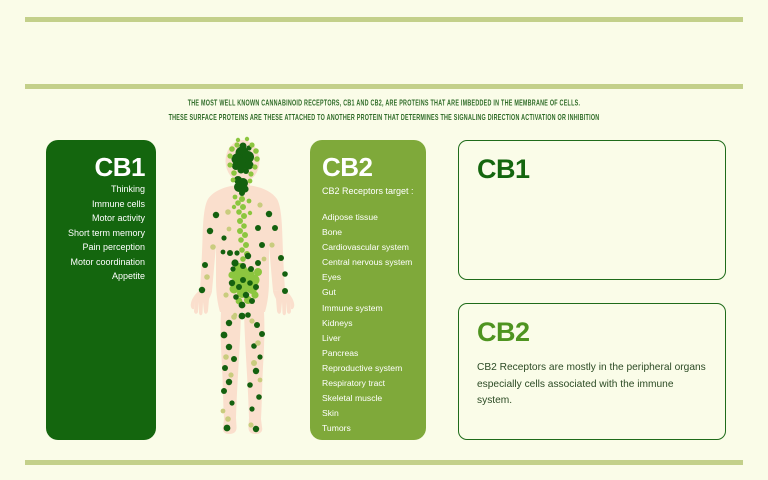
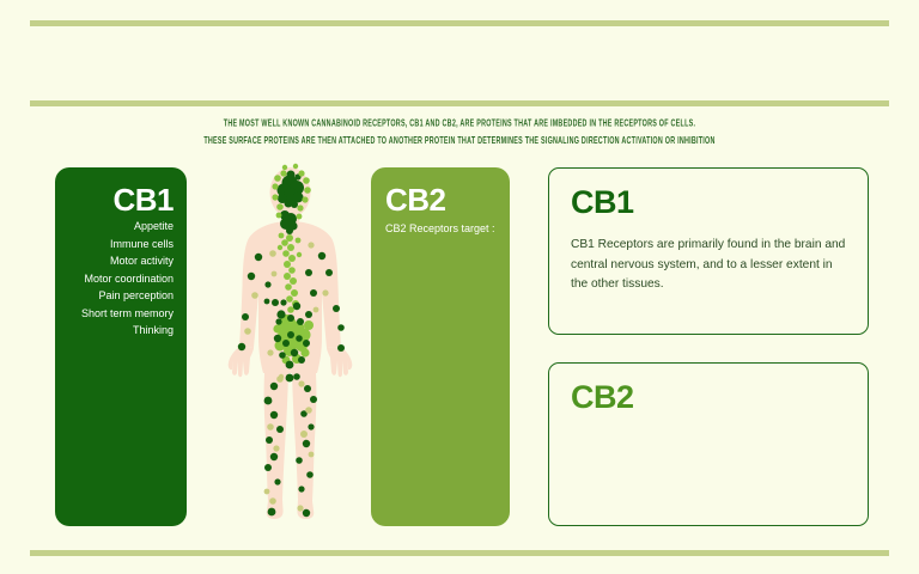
- THE MOST WELL KNOWN CANNABINOID RECEPTORS, CB1 AND CB2, ARE PROTEINS THAT ARE IMBEDDED IN THE MEMBRANE OF CELLS.
+ THE MOST WELL KNOWN CANNABINOID RECEPTORS, CB1 AND CB2, ARE PROTEINS THAT ARE IMBEDDED IN THE RECEPTORS OF CELLS.
- THESE SURFACE PROTEINS ARE THESE ATTACHED TO ANOTHER PROTEIN THAT DETERMINES THE SIGNALING DIRECTION ACTIVATION OR INHIBITION
+ THESE SURFACE PROTEINS ARE THEN ATTACHED TO ANOTHER PROTEIN THAT DETERMINES THE SIGNALING DIRECTION ACTIVATION OR INHIBITION
  CB1
- Thinking
+ Appetite
  Immune cells
  Motor activity
- Short term memory
+ Motor coordination
  Pain perception
- Motor coordination
+ Short term memory
- Appetite
+ Thinking
  CB2
  CB2 Receptors target :
- Adipose tissue
- Bone
- Cardiovascular system
- Central nervous system
- Eyes
- Gut
- Immune system
- Kidneys
- Liver
- Pancreas
- Reproductive system
- Respiratory tract
- Skeletal muscle
- Skin
- Tumors
  CB1
+ CB1 Receptors are primarily found in the brain and central nervous system, and to a lesser extent in the other tissues.
  CB2
- CB2 Receptors are mostly in the peripheral organs especially cells associated with the immune system.
